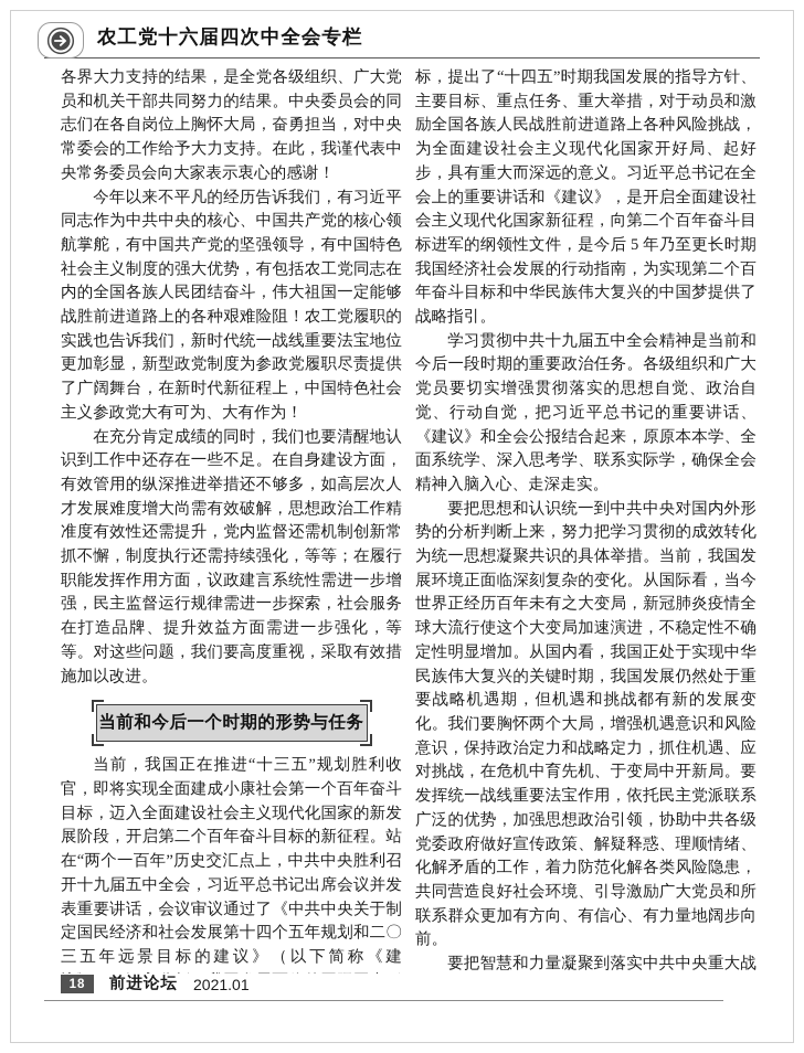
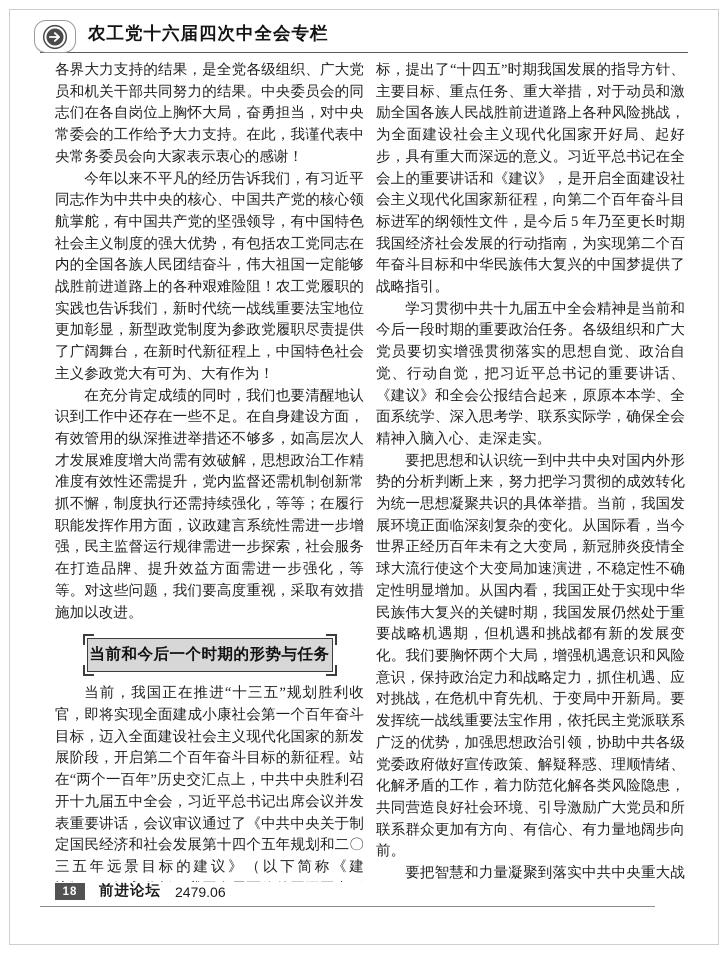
  农工党十六届四次中全会专栏
  各界大力支持的结果，是全党各级组织、广大党员和机关干部共同努力的结果。中央委员会的同志们在各自岗位上胸怀大局，奋勇担当，对中央常委会的工作给予大力支持。在此，我谨代表中央常务委员会向大家表示衷心的感谢！
  今年以来不平凡的经历告诉我们，有习近平同志作为中共中央的核心、中国共产党的核心领航掌舵，有中国共产党的坚强领导，有中国特色社会主义制度的强大优势，有包括农工党同志在内的全国各族人民团结奋斗，伟大祖国一定能够战胜前进道路上的各种艰难险阻！农工党履职的实践也告诉我们，新时代统一战线重要法宝地位更加彰显，新型政党制度为参政党履职尽责提供了广阔舞台，在新时代新征程上，中国特色社会主义参政党大有可为、大有作为！
  在充分肯定成绩的同时，我们也要清醒地认识到工作中还存在一些不足。在自身建设方面，有效管用的纵深推进举措还不够多，如高层次人才发展难度增大尚需有效破解，思想政治工作精准度有效性还需提升，党内监督还需机制创新常抓不懈，制度执行还需持续强化，等等；在履行职能发挥作用方面，议政建言系统性需进一步增强，民主监督运行规律需进一步探索，社会服务在打造品牌、提升效益方面需进一步强化，等等。对这些问题，我们要高度重视，采取有效措施加以改进。
  当前和今后一个时期的形势与任务
  当前，我国正在推进“十三五”规划胜利收官，即将实现全面建成小康社会第一个百年奋斗目标，迈入全面建设社会主义现代化国家的新发展阶段，开启第二个百年奋斗目标的新征程。站在“两个一百年”历史交汇点上，中共中央胜利召开十九届五中全会，习近平总书记出席会议并发表重要讲话，会议审议通过了《中共中央关于制定国民经济和社会发展第十四个五年规划和二〇三五年远景目标的建议》（以下简称《建
  标，提出了“十四五”时期我国发展的指导方针、主要目标、重点任务、重大举措，对于动员和激励全国各族人民战胜前进道路上各种风险挑战，为全面建设社会主义现代化国家开好局、起好步，具有重大而深远的意义。习近平总书记在全会上的重要讲话和《建议》，是开启全面建设社会主义现代化国家新征程，向第二个百年奋斗目标进军的纲领性文件，是今后 5 年乃至更长时期我国经济社会发展的行动指南，为实现第二个百年奋斗目标和中华民族伟大复兴的中国梦提供了战略指引。
  学习贯彻中共十九届五中全会精神是当前和今后一段时期的重要政治任务。各级组织和广大党员要切实增强贯彻落实的思想自觉、政治自觉、行动自觉，把习近平总书记的重要讲话、《建议》和全会公报结合起来，原原本本学、全面系统学、深入思考学、联系实际学，确保全会精神入脑入心、走深走实。
  要把思想和认识统一到中共中央对国内外形势的分析判断上来，努力把学习贯彻的成效转化为统一思想凝聚共识的具体举措。当前，我国发展环境正面临深刻复杂的变化。从国际看，当今世界正经历百年未有之大变局，新冠肺炎疫情全球大流行使这个大变局加速演进，不稳定性不确定性明显增加。从国内看，我国正处于实现中华民族伟大复兴的关键时期，我国发展仍然处于重要战略机遇期，但机遇和挑战都有新的发展变化。我们要胸怀两个大局，增强机遇意识和风险意识，保持政治定力和战略定力，抓住机遇、应对挑战，在危机中育先机、于变局中开新局。要发挥统一战线重要法宝作用，依托民主党派联系广泛的优势，加强思想政治引领，协助中共各级党委政府做好宣传政策、解疑释惑、理顺情绪、化解矛盾的工作，着力防范化解各类风险隐患，共同营造良好社会环境、引导激励广大党员和所联系群众更加有方向、有信心、有力量地阔步向前。
  18
  前进论坛
- 2021.01
+ 2479.06
